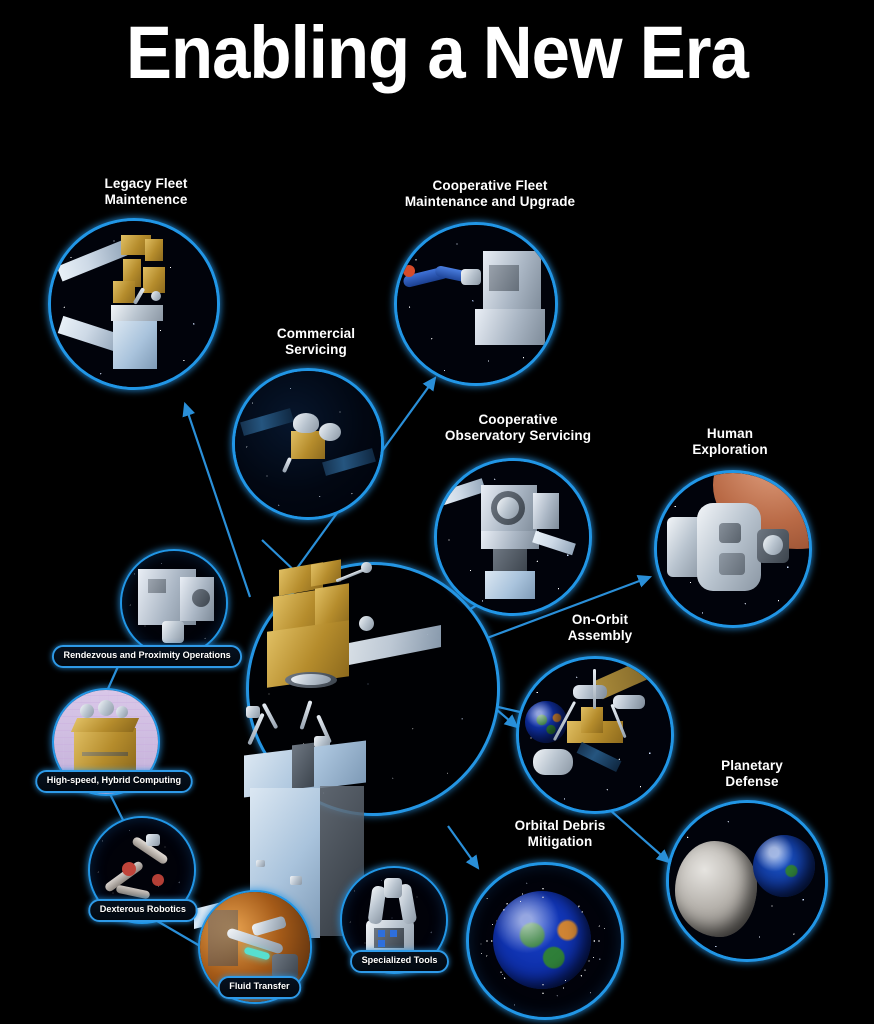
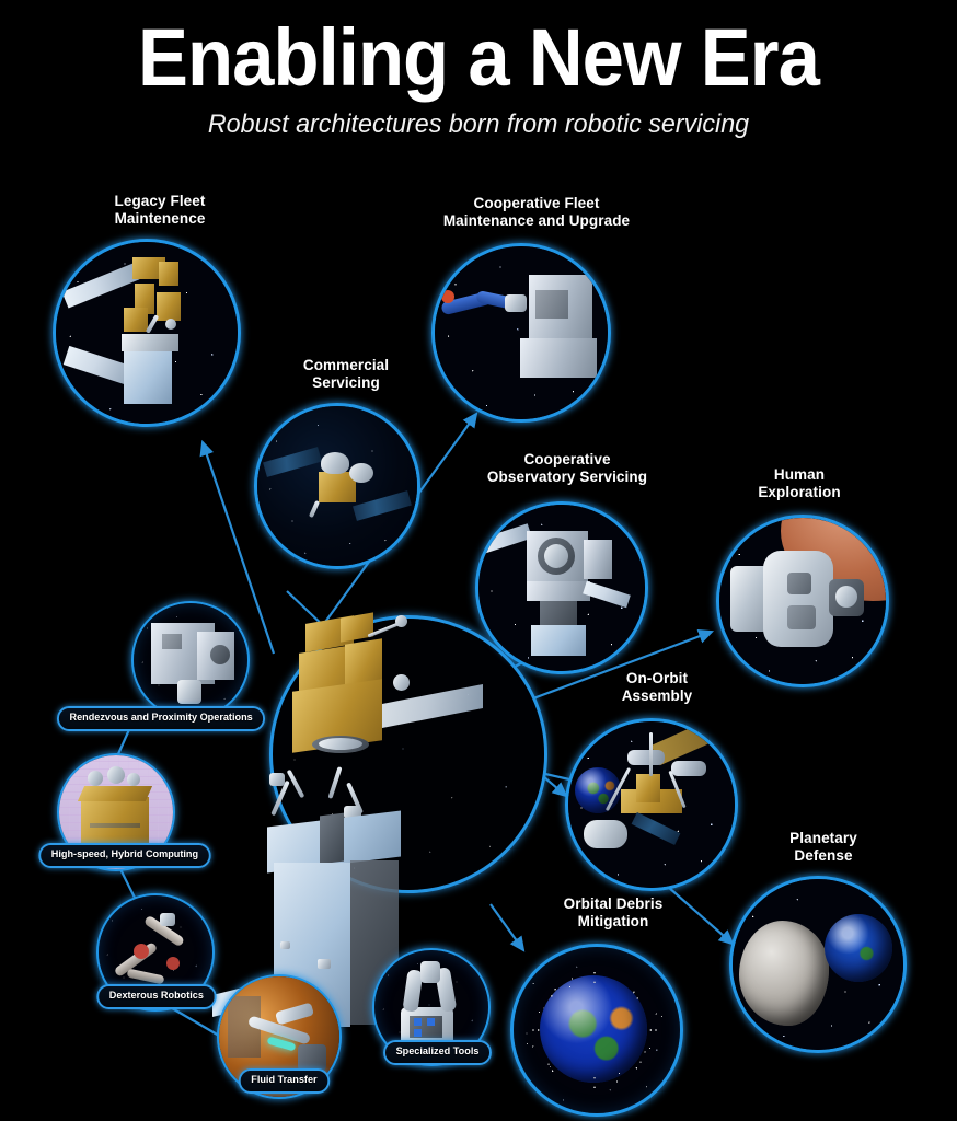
  Enabling a New Era
+ Robust architectures born from robotic servicing
  Legacy Fleet
  Maintenence
  Cooperative Fleet
  Maintenance and Upgrade
  Commercial
  Servicing
  Cooperative
  Observatory Servicing
  Human
  Exploration
  On-Orbit
  Assembly
  Planetary
  Defense
  Orbital Debris
  Mitigation
  Rendezvous and Proximity Operations
  High-speed, Hybrid Computing
  Dexterous Robotics
  Fluid Transfer
  Specialized Tools
